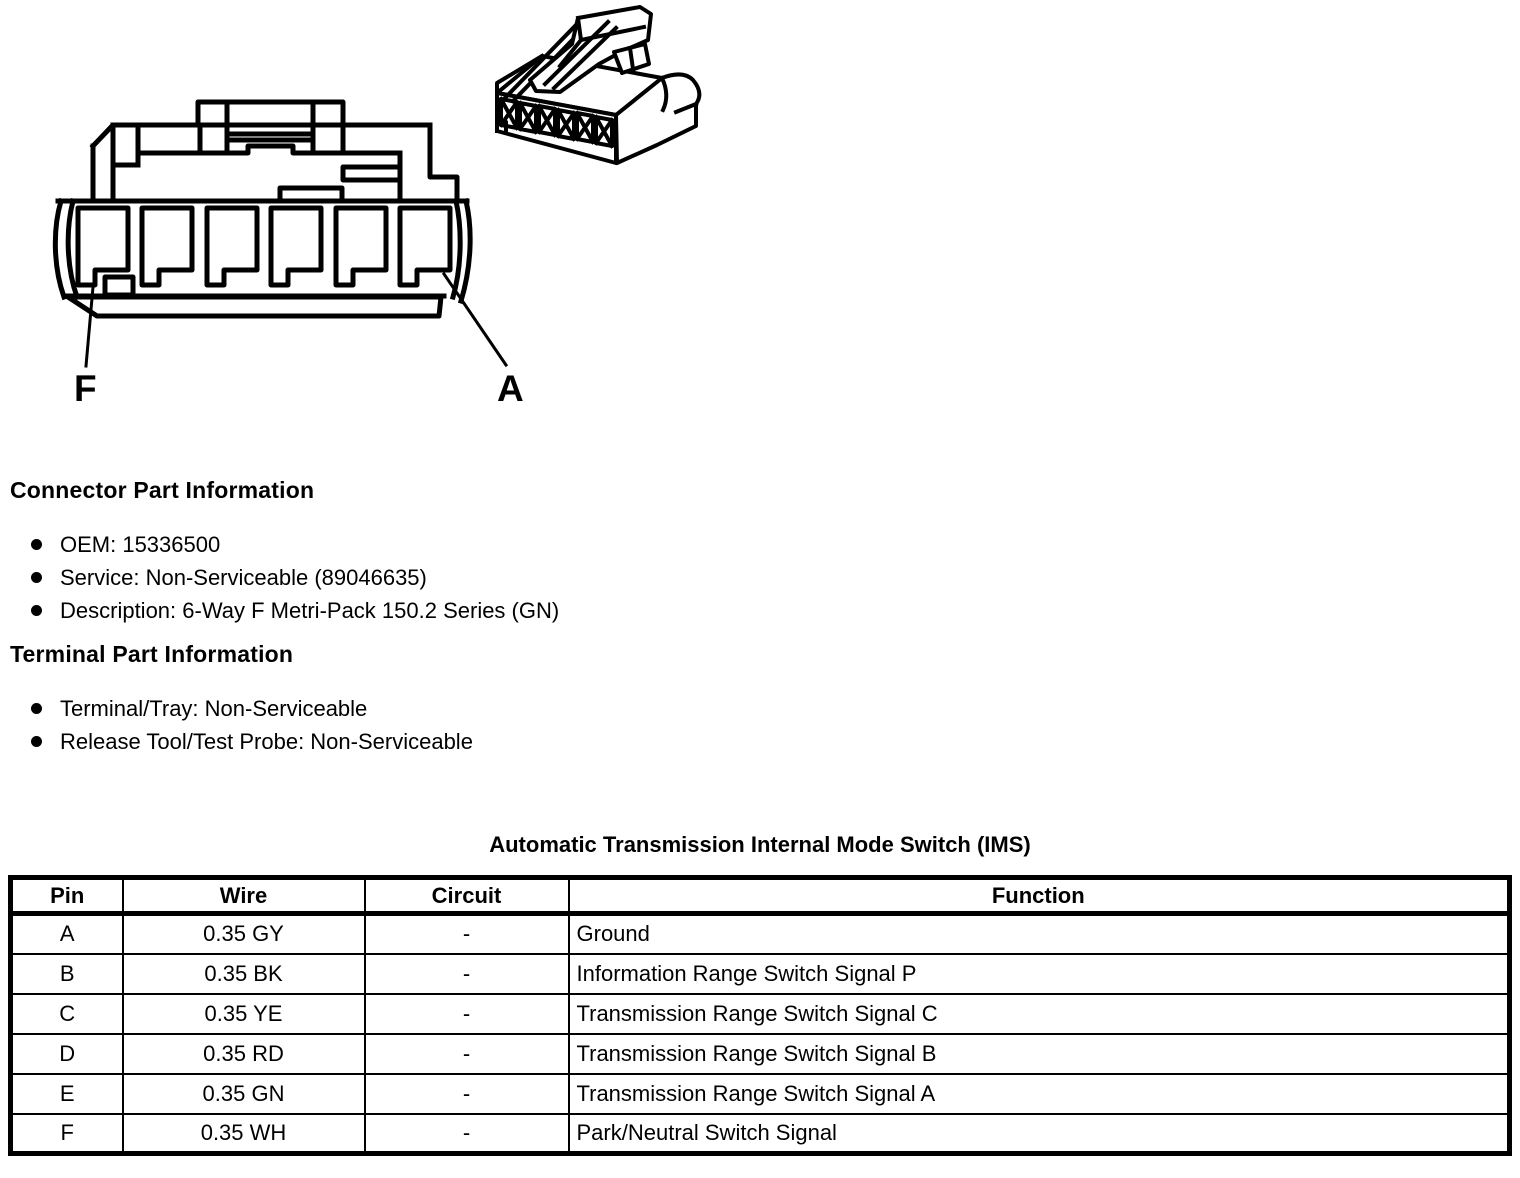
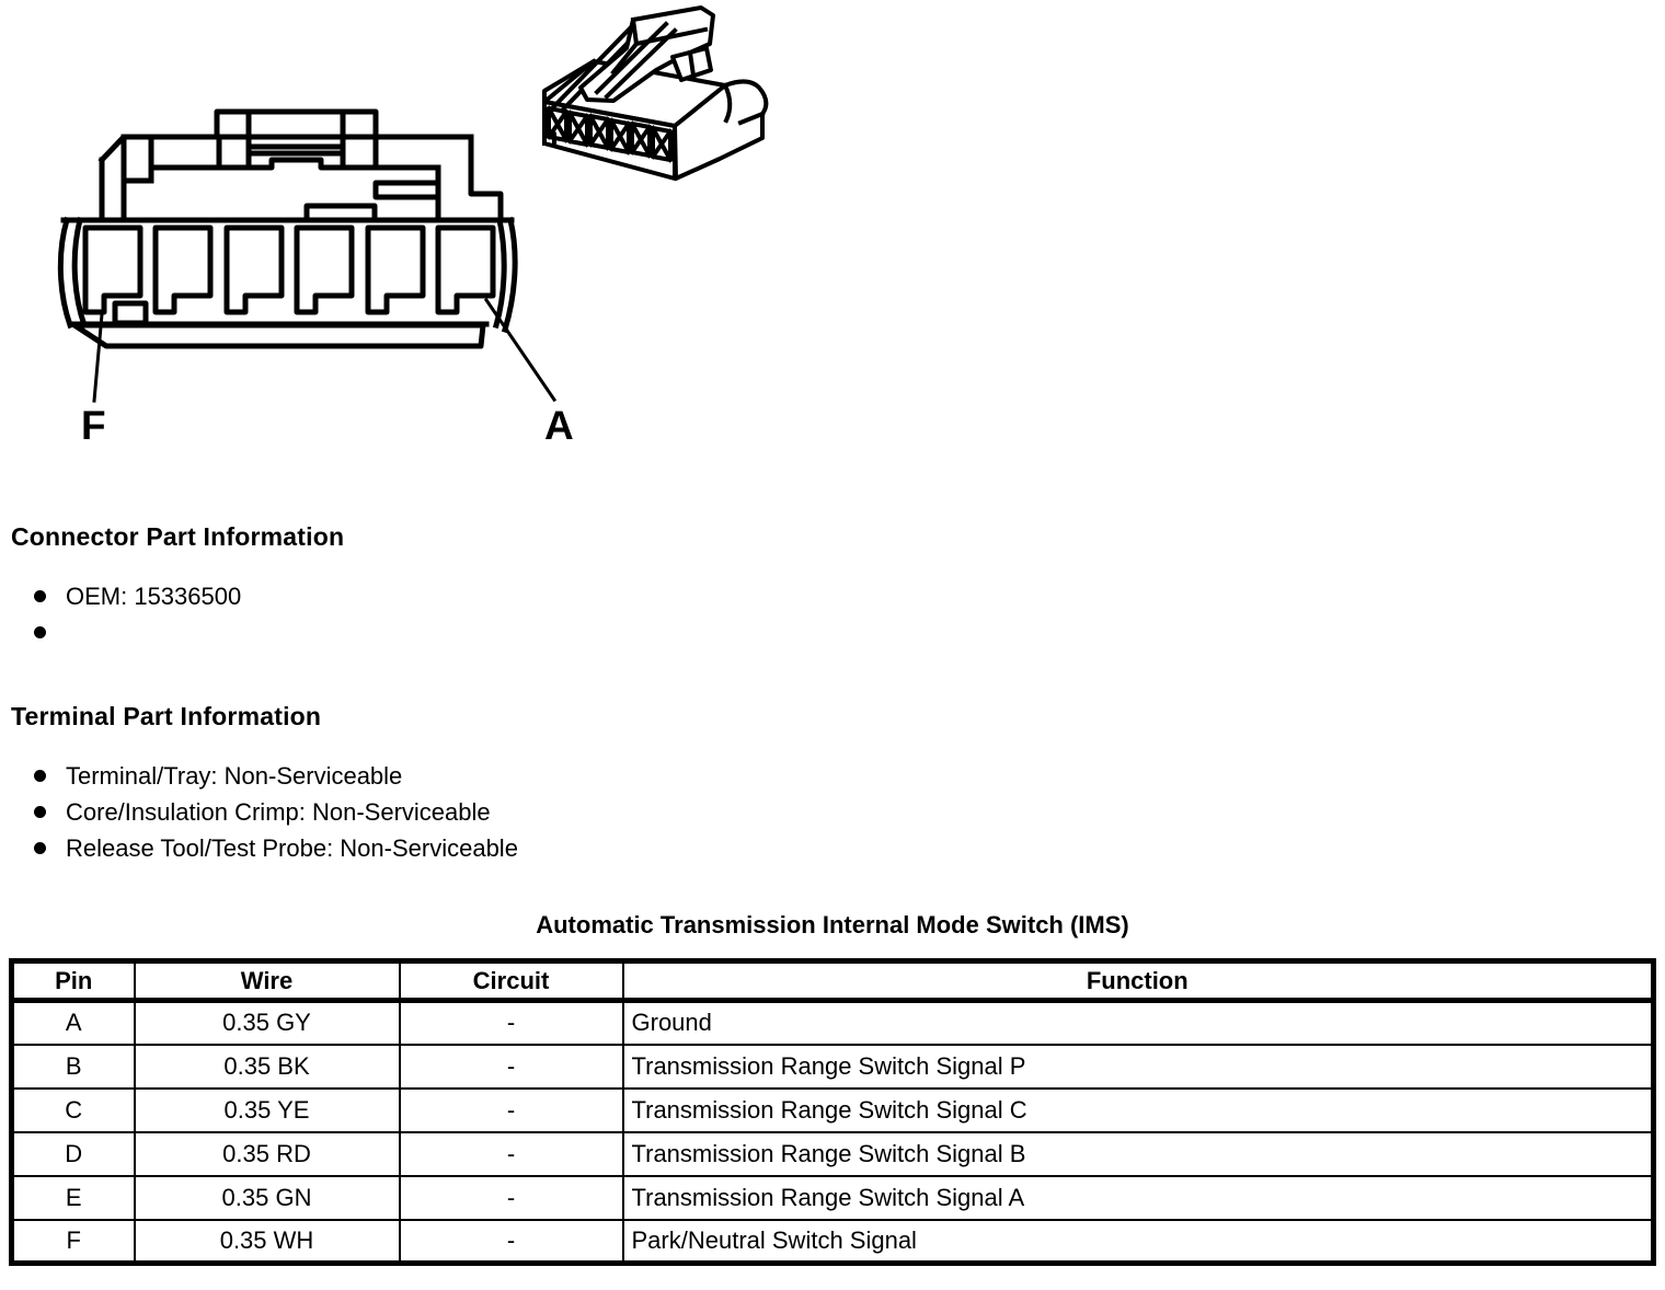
  F
  A
  Connector Part Information
  OEM: 15336500
- Service: Non-Serviceable (89046635)
- Description: 6-Way F Metri-Pack 150.2 Series (GN)
  Terminal Part Information
  Terminal/Tray: Non-Serviceable
+ Core/Insulation Crimp: Non-Serviceable
  Release Tool/Test Probe: Non-Serviceable
  Automatic Transmission Internal Mode Switch (IMS)
  Pin	Wire	Circuit	Function
  A	0.35 GY	-	Ground
- B	0.35 BK	-	Information Range Switch Signal P
+ B	0.35 BK	-	Transmission Range Switch Signal P
  C	0.35 YE	-	Transmission Range Switch Signal C
  D	0.35 RD	-	Transmission Range Switch Signal B
  E	0.35 GN	-	Transmission Range Switch Signal A
  F	0.35 WH	-	Park/Neutral Switch Signal
